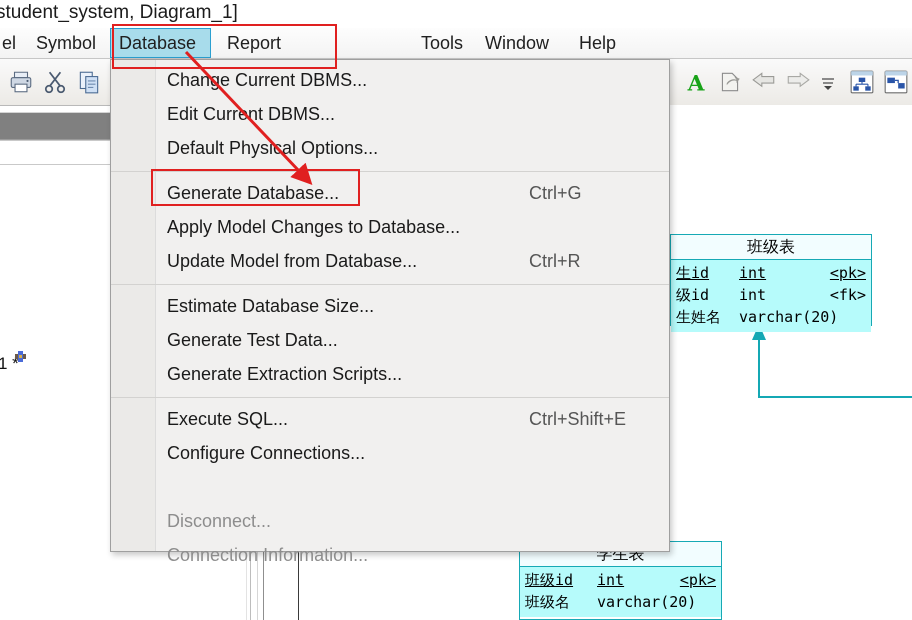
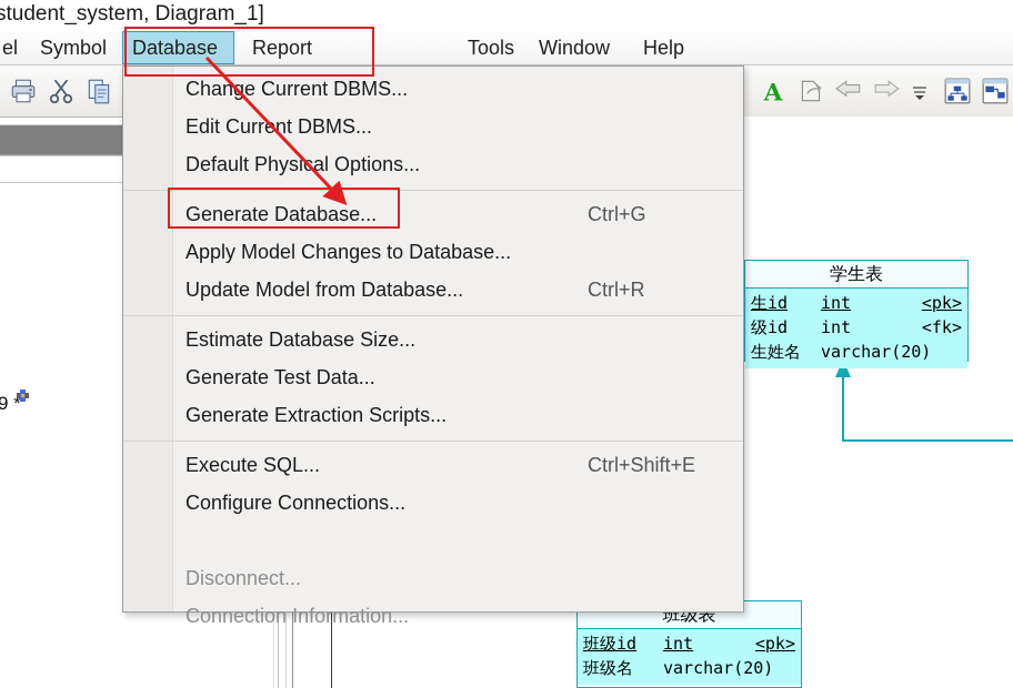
  student_system, Diagram_1]
  el
  Symbol
  Database
  Report
  Tools
  Window
  Help
  A
- 1 *
+ 9 *
- 班级表
+ 学生表
  生id
  int
  <pk>
  级id
  int
  <fk>
  生姓名
  varchar(20)
- 学生表
+ 班级表
  班级id
  int
  <pk>
  班级名
  varchar(20)
  Change Current DBMS...
  Edit Currnt DBMS...
  Default Physial Options...
  Generate Database...
  Ctrl+G
  Apply Model Changes to Database...
  Update Model from Database...
  Ctrl+R
  Estimate Database Size...
  Generate Test Data...
  Generate Extraction Scripts...
  Execute SQL...
  Ctrl+Shift+E
  Configure Connections...
  Disconnect...
  Connection Information...
